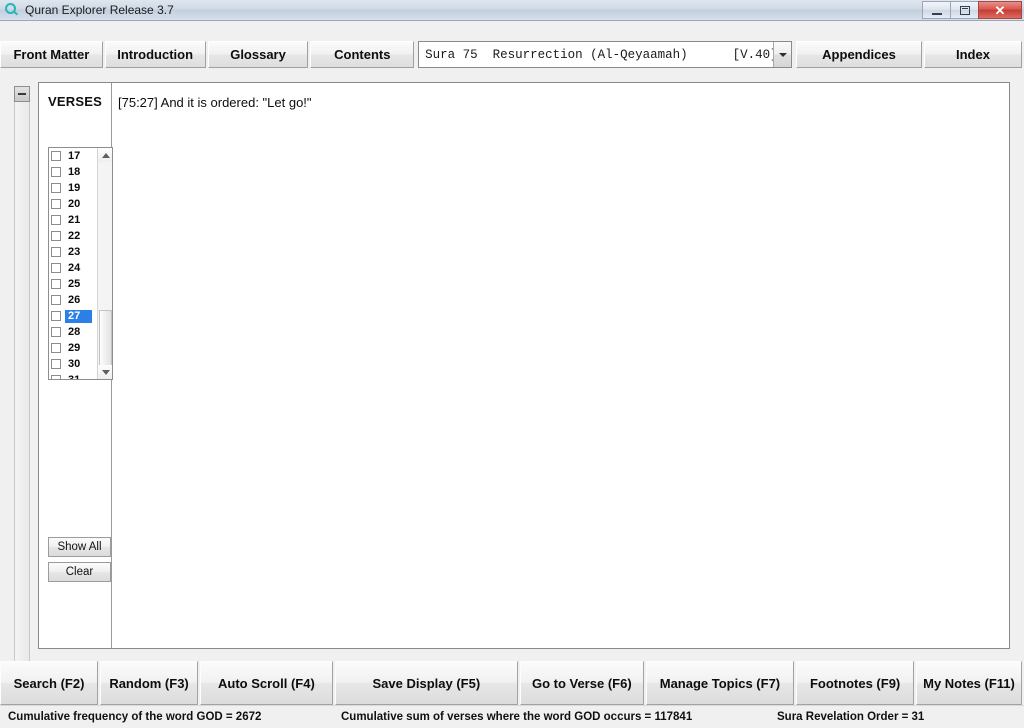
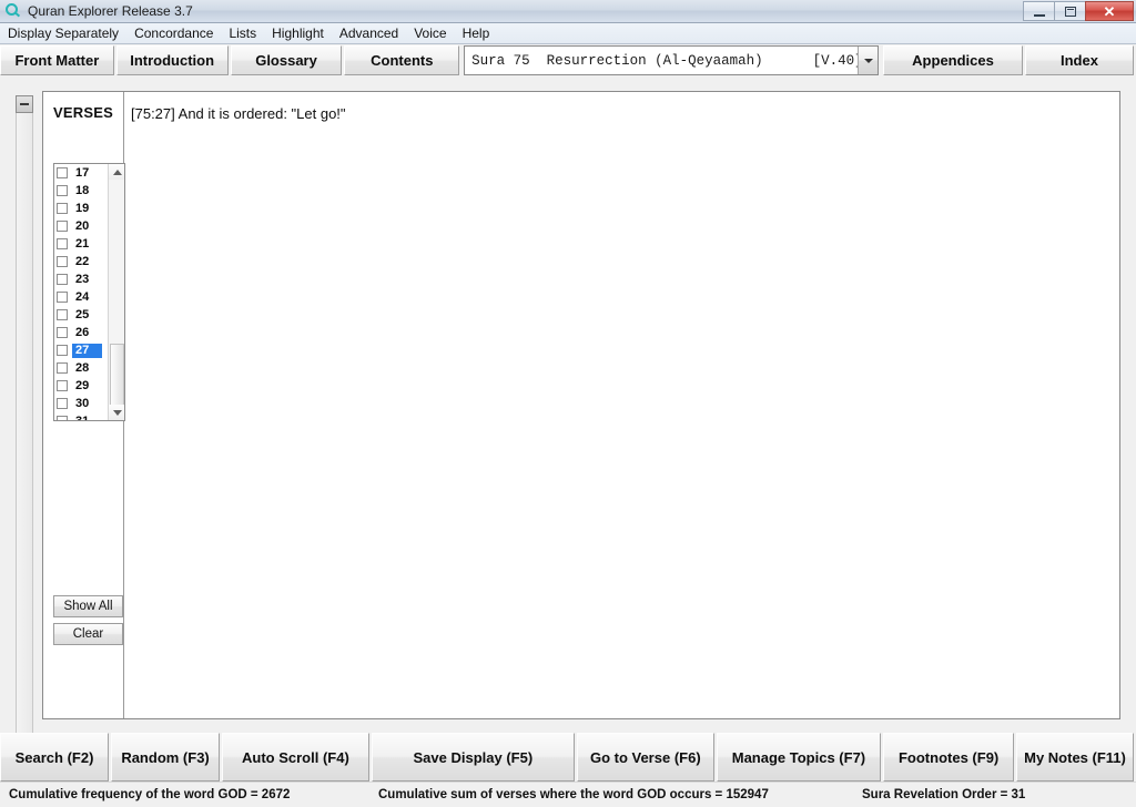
  Quran Explorer Release 3.7
  ✕
+ Display Separately
+ Concordance
+ Lists
+ Highlight
+ Advanced
+ Voice
+ Help
  Front Matter
  Introduction
  Glossary
  Contents
  Sura 75 Resurrection (Al-Qeyaamah) [V.40
  Appendices
  Index
  VERSES
  17
  18
  19
  20
  21
  22
  23
  24
  25
  26
  27
  28
  29
  30
  Show All
  Clear
  [75:27] And it is ordered: "Let go!"
  Search (F2)
  Random (F3)
  Auto Scroll (F4)
  Save Display (F5)
  Go to Verse (F6)
  Manage Topics (F7)
  Footnotes (F9)
  My Notes (F11)
  Cumulative frequency of the word GOD = 2672
- Cumulative sum of verses where the word GOD occurs = 117841
+ Cumulative sum of verses where the word GOD occurs = 152947
  Sura Revelation Order = 31
